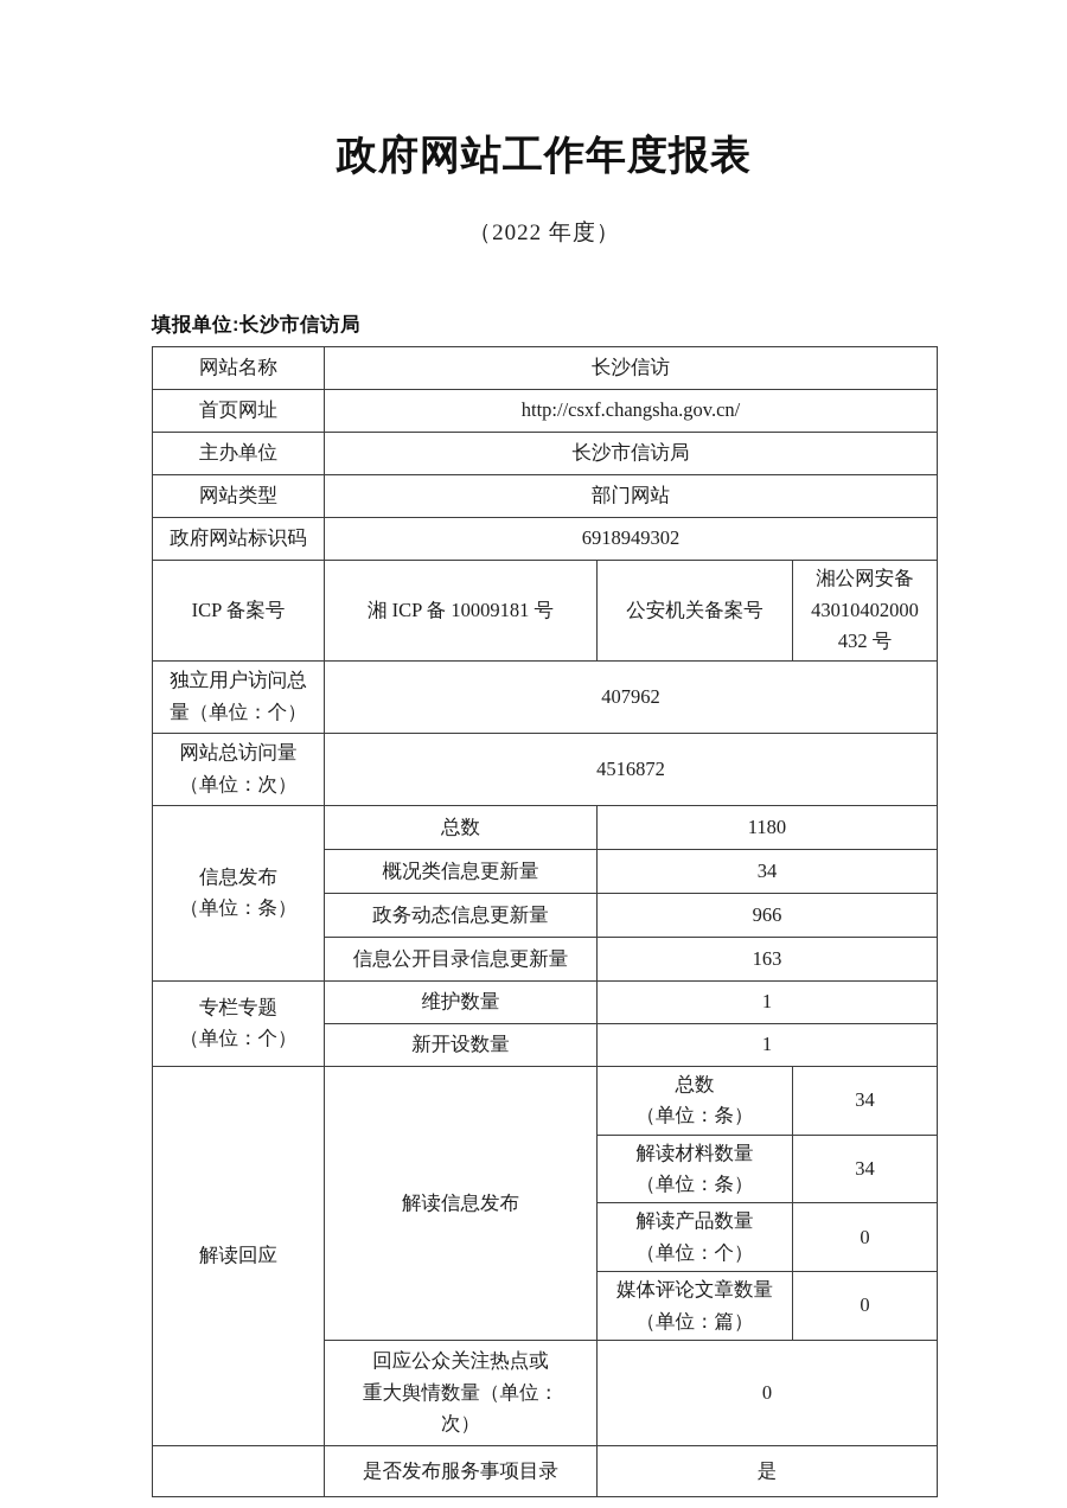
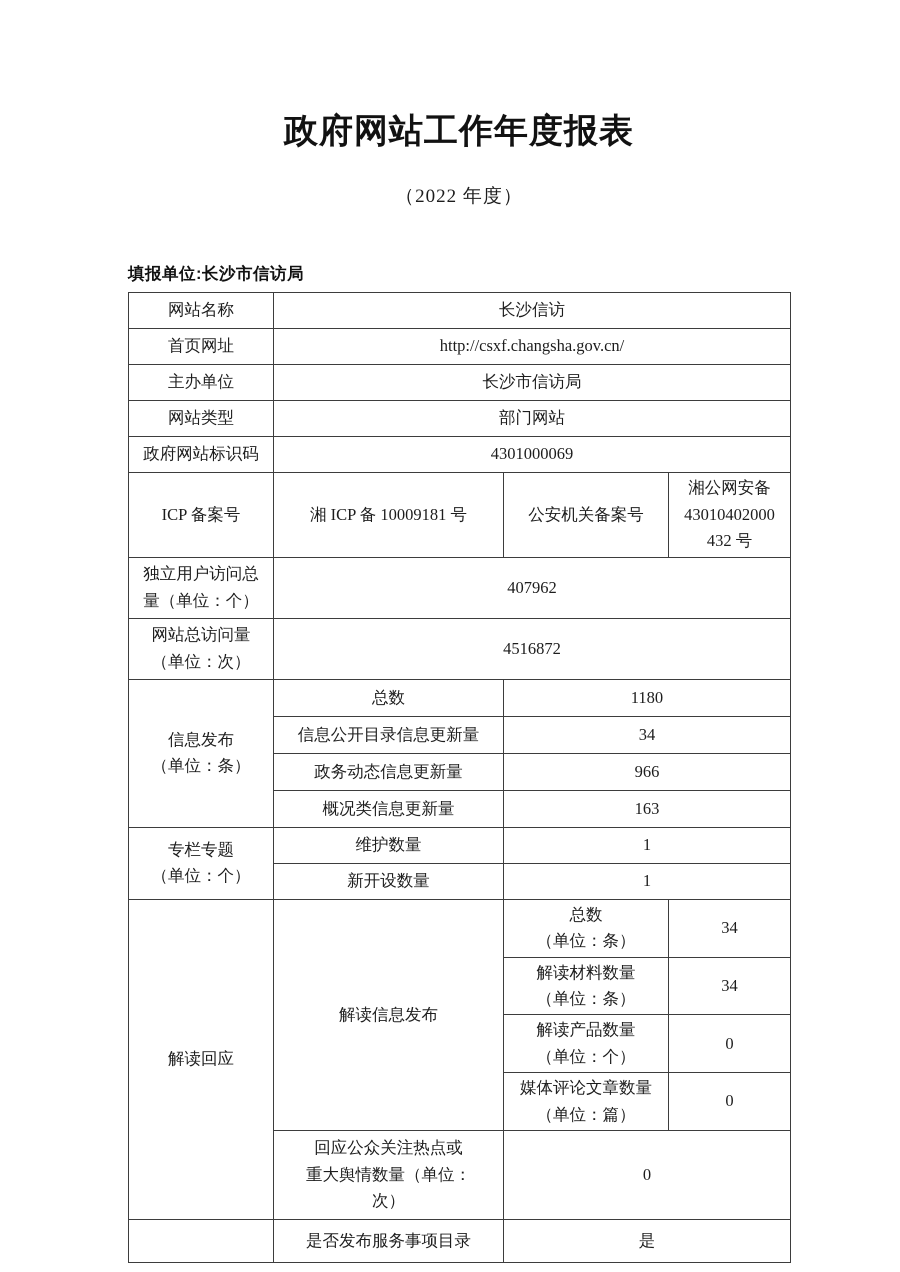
  政府网站工作年度报表
  （2022 年度）
  填报单位:长沙市信访局
  网站名称	长沙信访
  首页网址	http://csxf.changsha.gov.cn/
  主办单位	长沙市信访局
  网站类型	部门网站
- 政府网站标识码	6918949302
+ 政府网站标识码	4301000069
  ICP 备案号	湘 ICP 备 10009181 号	公安机关备案号	湘公网安备 43010402000 432 号
  独立用户访问总 量（单位：个）	407962
  网站总访问量 （单位：次）	4516872
  信息发布 （单位：条）	总数	1180
- 概况类信息更新量	34
+ 信息公开目录信息更新量	34
  政务动态信息更新量	966
- 信息公开目录信息更新量	163
+ 概况类信息更新量	163
  专栏专题 （单位：个）	维护数量	1
  新开设数量	1
  解读回应	解读信息发布	总数 （单位：条）	34
  解读材料数量 （单位：条）	34
  解读产品数量 （单位：个）	0
  媒体评论文章数量 （单位：篇）	0
  回应公众关注热点或 重大舆情数量（单位： 次）	0
  	是否发布服务事项目录	是
